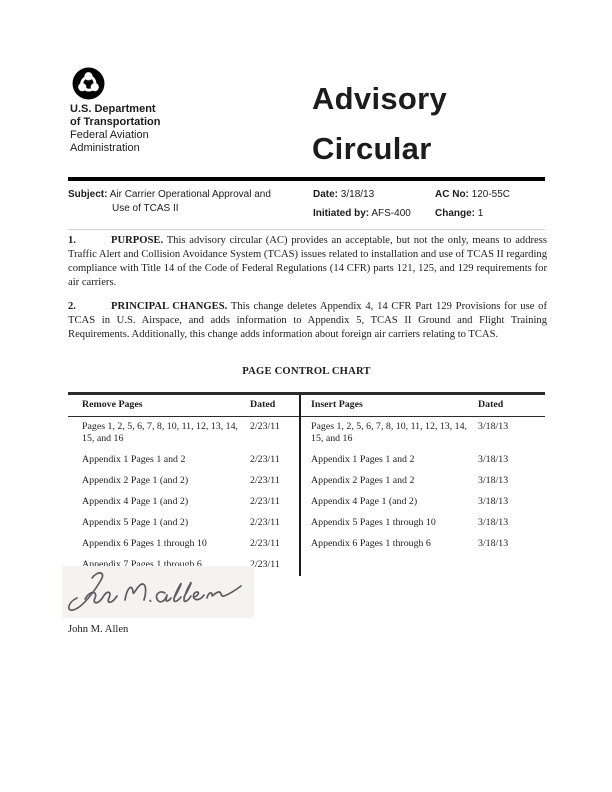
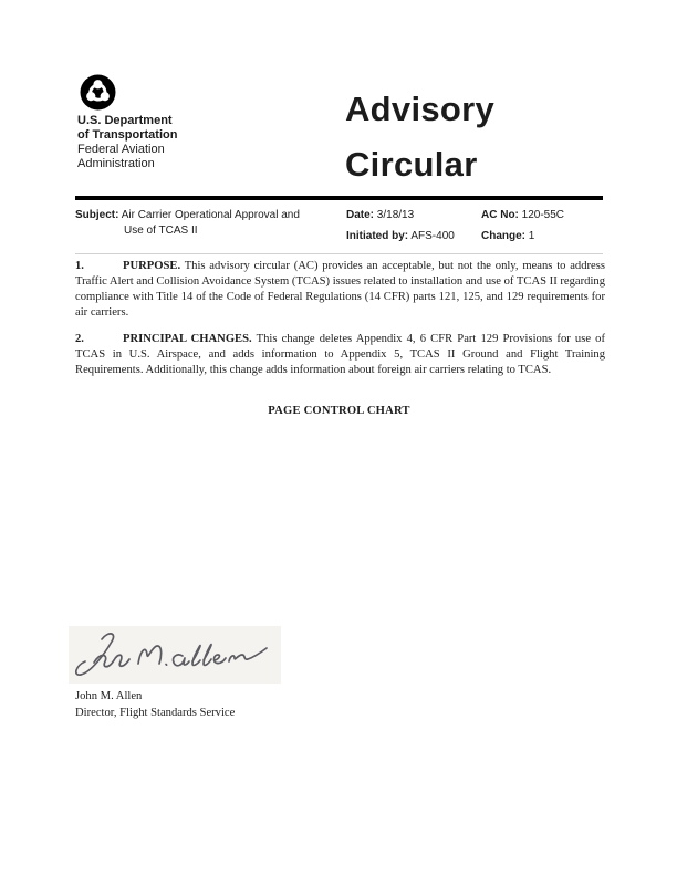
  U.S. Department
  of Transportation
  Federal Aviation
  Administration
  Advisory
  Circular
  Subject: Air Carrier Operational Approval and
  Use of TCAS II
  Date: 3/18/13
  Initiated by: AFS-400
  AC No: 120-55C
  Change: 1
  1. PURPOSE. This advisory circular (AC) provides an acceptable, but not the only, means to address Traffic Alert and Collision Avoidance System (TCAS) issues related to installation and use of TCAS II regarding compliance with Title 14 of the Code of Federal Regulations (14 CFR) parts 121, 125, and 129 requirements for air carriers.
- 2. PRINCIPAL CHANGES. This change deletes Appendix 4, 14 CFR Part 129 Provisions for use of TCAS in U.S. Airspace, and adds information to Appendix 5, TCAS II Ground and Flight Training Requirements. Additionally, this change adds information about foreign air carriers relating to TCAS.
+ 2. PRINCIPAL CHANGES. This change deletes Appendix 4, 6 CFR Part 129 Provisions for use of TCAS in U.S. Airspace, and adds information to Appendix 5, TCAS II Ground and Flight Training Requirements. Additionally, this change adds information about foreign air carriers relating to TCAS.
  PAGE CONTROL CHART
- Remove Pages	Dated	Insert Pages	Dated
- Pages 1, 2, 5, 6, 7, 8, 10, 11, 12, 13, 14, 15, and 16	2/23/11	Pages 1, 2, 5, 6, 7, 8, 10, 11, 12, 13, 14, 15, and 16	3/18/13
- Appendix 1 Pages 1 and 2	2/23/11	Appendix 1 Pages 1 and 2	3/18/13
- Appendix 2 Page 1 (and 2)	2/23/11	Appendix 2 Pages 1 and 2	3/18/13
- Appendix 4 Page 1 (and 2)	2/23/11	Appendix 4 Page 1 (and 2)	3/18/13
- Appendix 5 Page 1 (and 2)	2/23/11	Appendix 5 Pages 1 through 10	3/18/13
- Appendix 6 Pages 1 through 10	2/23/11	Appendix 6 Pages 1 through 6	3/18/13
- Appendix 7 Pages 1 through 6	2/23/11
  John M. Allen
+ Director, Flight Standards Service
